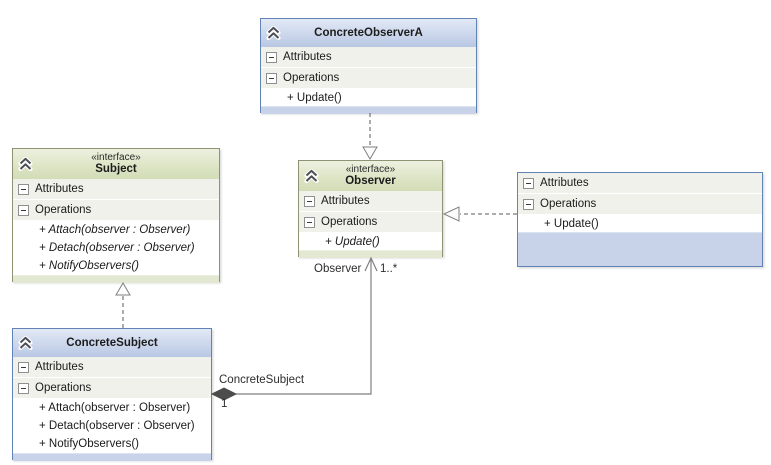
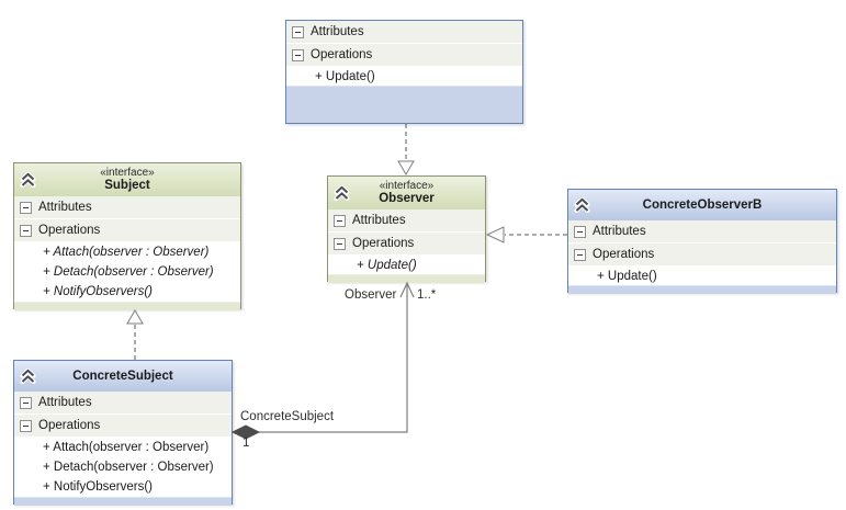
- ConcreteObserverA
  Attributes
  Operations
  + Update()
  «interface»
  Subject
  Attributes
  Operations
  + Attach(observer : Observer)
  + Detach(observer : Observer)
  + NotifyObservers()
  «interface»
  Observer
  Attributes
  Operations
  + Update()
+ ConcreteObserverB
  Attributes
  Operations
  + Update()
  ConcreteSubject
  Attributes
  Operations
  + Attach(observer : Observer)
  + Detach(observer : Observer)
  + NotifyObservers()
  ConcreteSubject
  1
  Observer
  1..*
